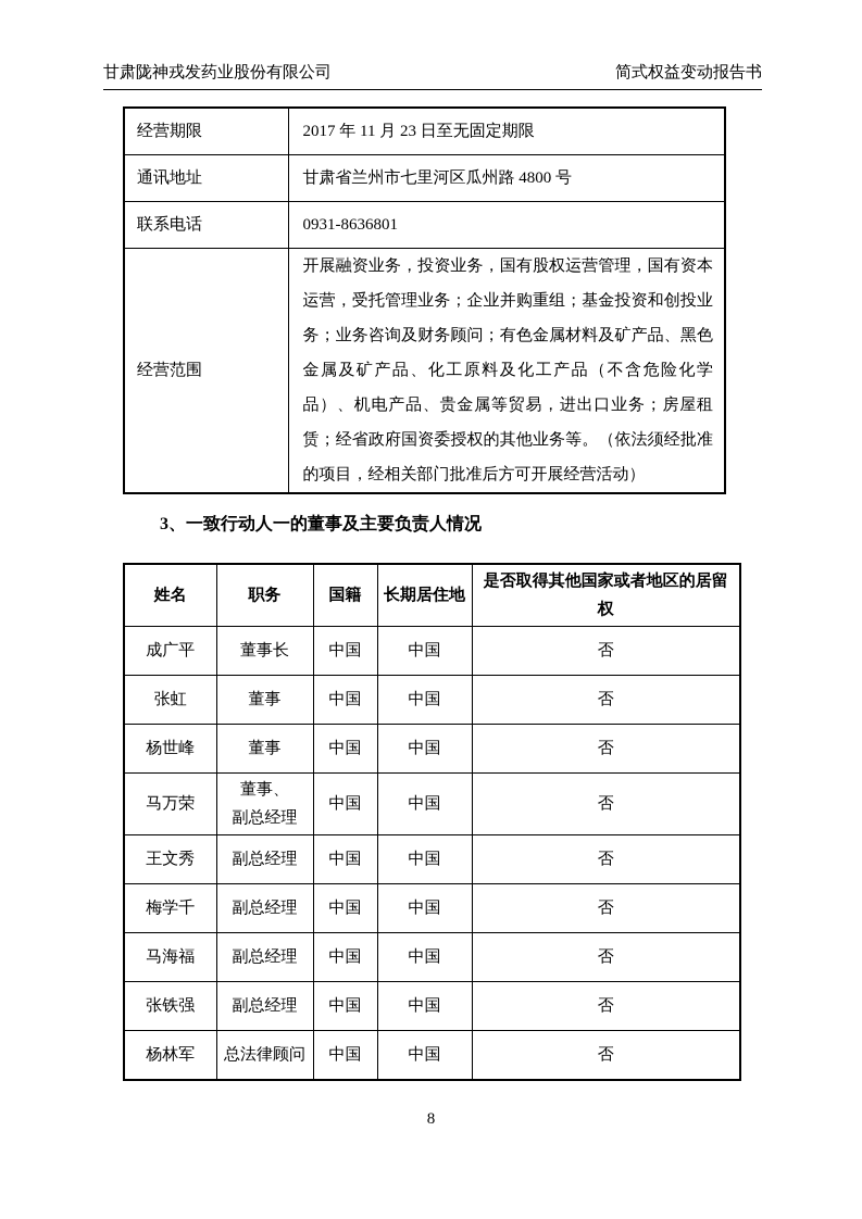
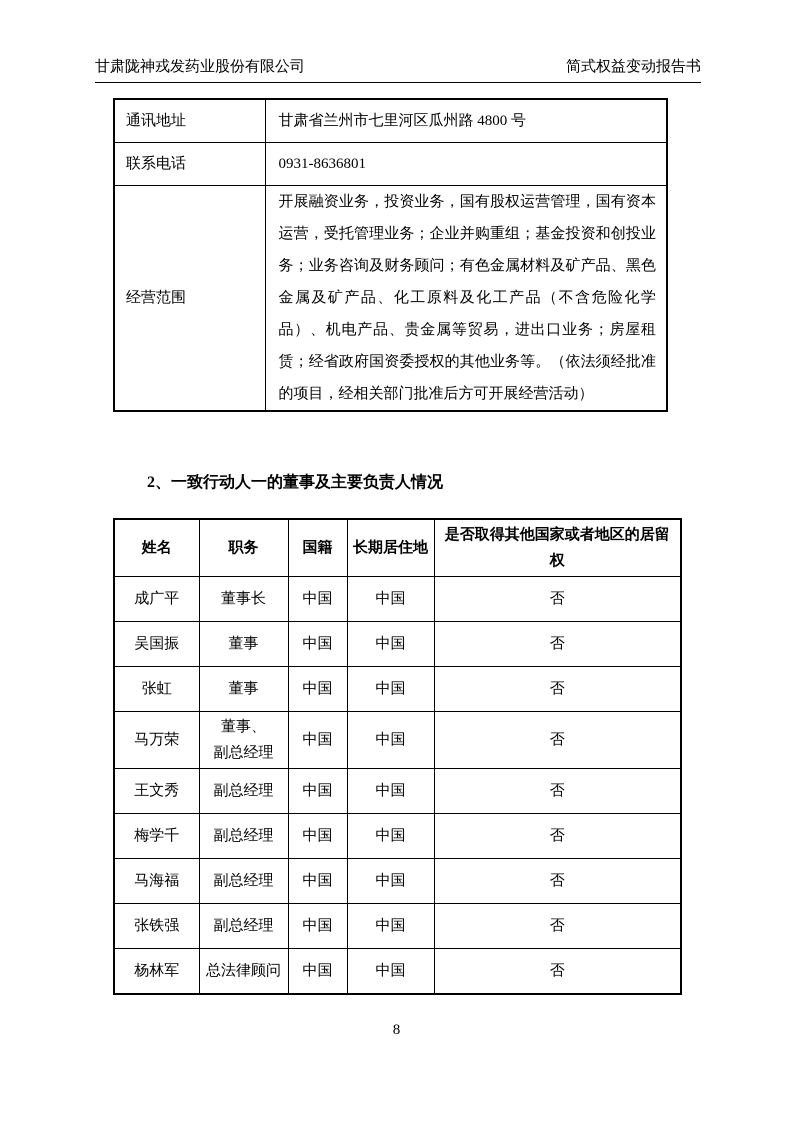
  甘肃陇神戎发药业股份有限公司
  简式权益变动报告书
- 经营期限	2017 年 11 月 23 日至无固定期限
  通讯地址	甘肃省兰州市七里河区瓜州路 4800 号
  联系电话	0931-8636801
  经营范围	开展融资业务，投资业务，国有股权运营管理，国有资本运营，受托管理业务；企业并购重组；基金投资和创投业务；业务咨询及财务顾问；有色金属材料及矿产品、黑色金属及矿产品、化工原料及化工产品（不含危险化学品）、机电产品、贵金属等贸易，进出口业务；房屋租赁；经省政府国资委授权的其他业务等。（依法须经批准的项目，经相关部门批准后方可开展经营活动）
- 3、一致行动人一的董事及主要负责人情况
+ 2、一致行动人一的董事及主要负责人情况
  姓名	职务	国籍	长期居住地	是否取得其他国家或者地区的居留权
  成广平	董事长	中国	中国	否
+ 吴国振	董事	中国	中国	否
  张虹	董事	中国	中国	否
- 杨世峰	董事	中国	中国	否
  马万荣	董事、 副总经理	中国	中国	否
  王文秀	副总经理	中国	中国	否
  梅学千	副总经理	中国	中国	否
  马海福	副总经理	中国	中国	否
  张铁强	副总经理	中国	中国	否
  杨林军	总法律顾问	中国	中国	否
  8
